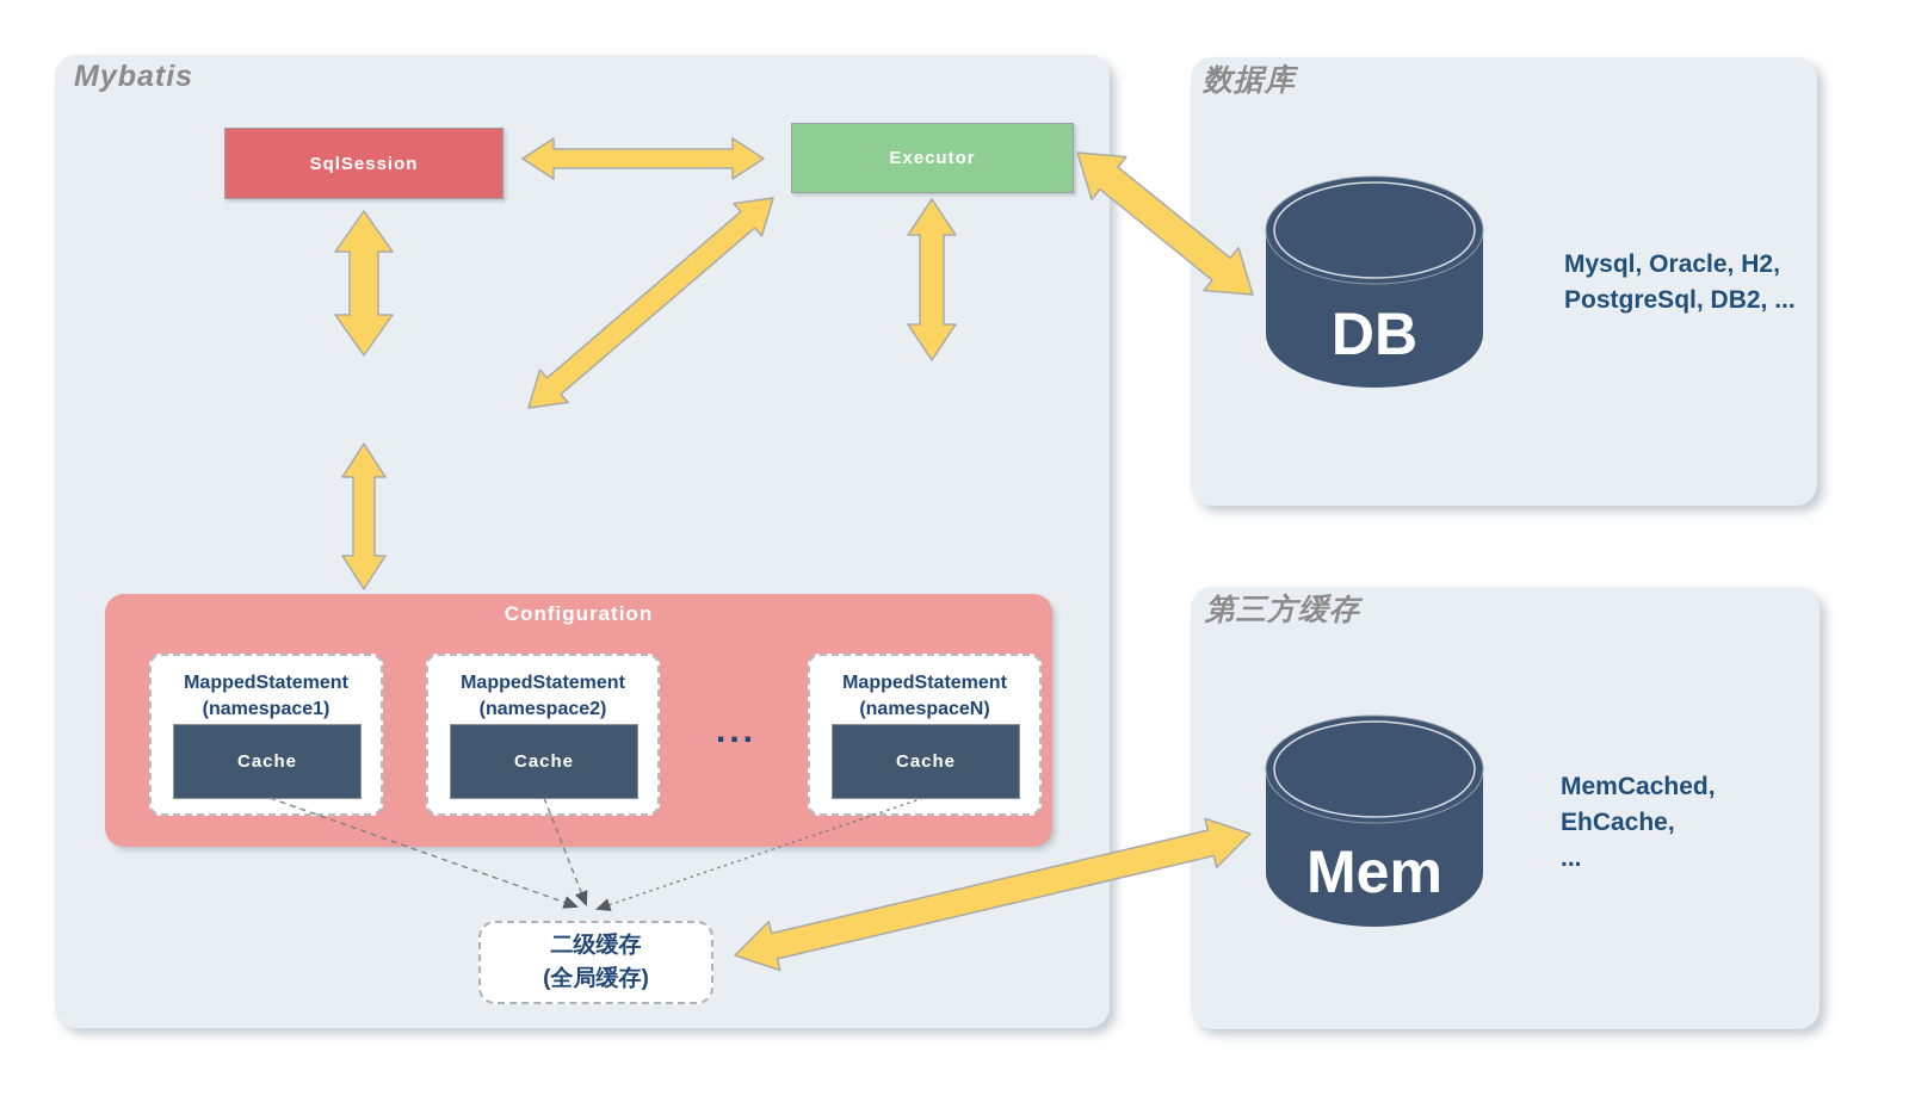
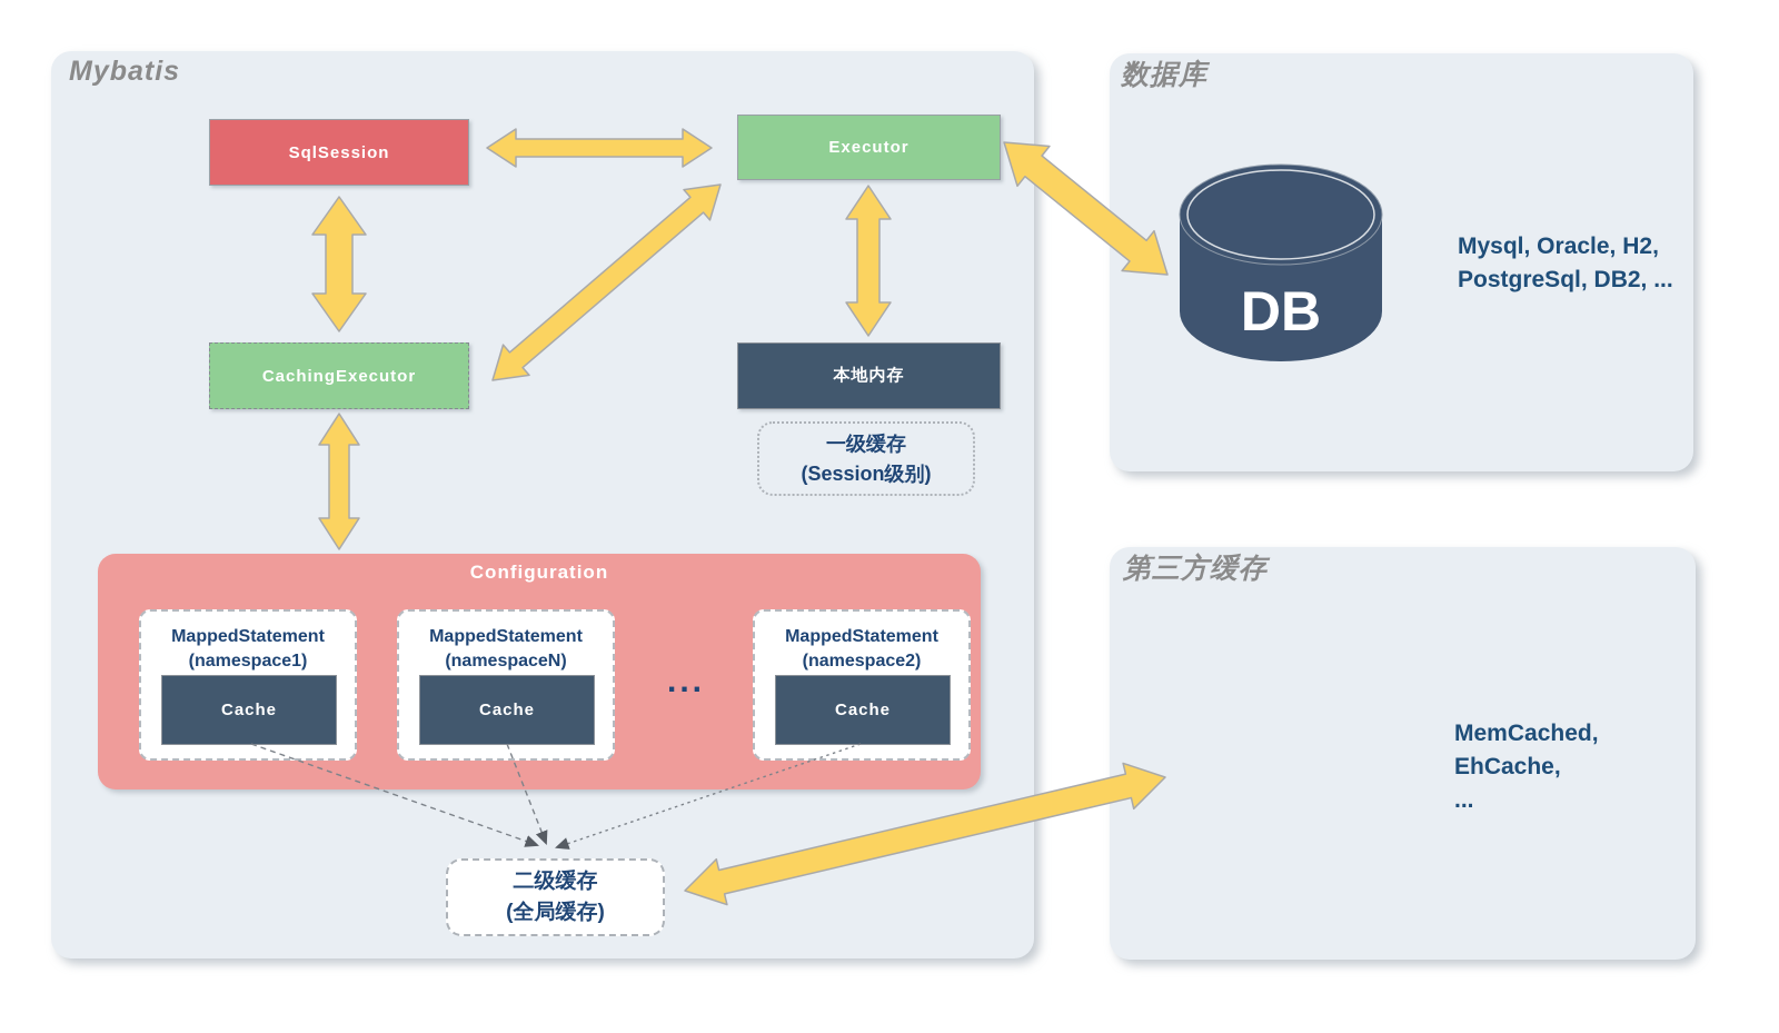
  Mybatis
  数据库
  第三方缓存
  SqlSession
  Executor
+ CachingExecutor
+ 本地内存
+ 一级缓存
+ (Session级别)
  Configuration
  MappedStatement
  (namespace1)
  Cache
  MappedStatement
- (namespace2)
+ (namespaceN)
  Cache
  ...
  MappedStatement
- (namespaceN)
+ (namespace2)
  Cache
  二级缓存
  (全局缓存)
  Mysql, Oracle, H2,
  PostgreSql, DB2, ...
  MemCached,
  EhCache,
  ...
  DB
- Mem
